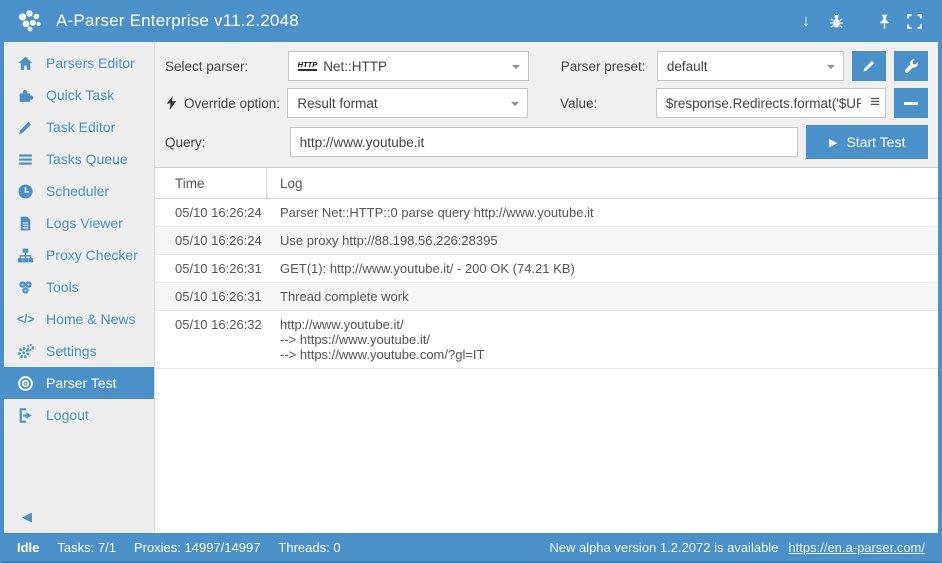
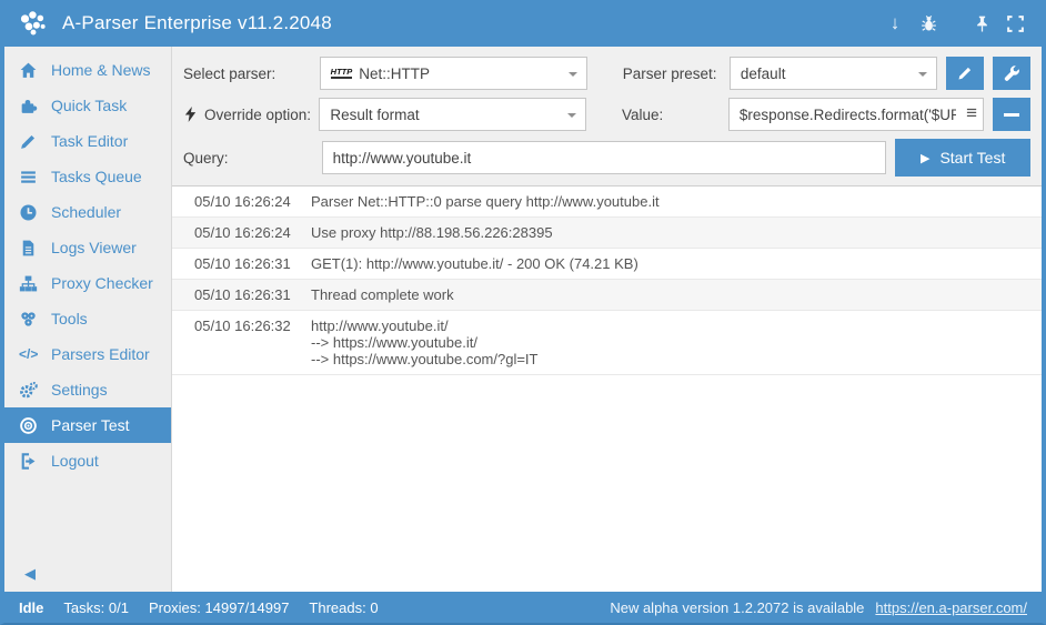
  A-Parser Enterprise v11.2.2048
  ↓
- Parsers Editor
+ Home & News
  Quick Task
  Task Editor
  Tasks Queue
  Scheduler
  Logs Viewer
  Proxy Checker
  Tools
  </>
- Home & News
+ Parsers Editor
  Settings
  Parser Test
  Logout
  ◀
  Select parser:
  HTTP
  Net::HTTP
  Parser preset:
  default
  Override option:
  Result format
  Value:
  $response.Redirects.format('$U
  ≡
  Query:
  http://www.youtube.it
  ▶
  Start Test
- Time
- Log
  05/10 16:26:24
  Parser Net::HTTP::0 parse query http://www.youtube.it
  05/10 16:26:24
  Use proxy http://88.198.56.226:28395
  05/10 16:26:31
  GET(1): http://www.youtube.it/ - 200 OK (74.21 KB)
  05/10 16:26:31
  Thread complete work
  05/10 16:26:32
  http://www.youtube.it/
  --> https://www.youtube.it/
  --> https://www.youtube.com/?gl=IT
  Idle
- Tasks: 7/1
+ Tasks: 0/1
  Proxies: 14997/14997
  Threads: 0
  New alpha version 1.2.2072 is available
  https://en.a-parser.com/
